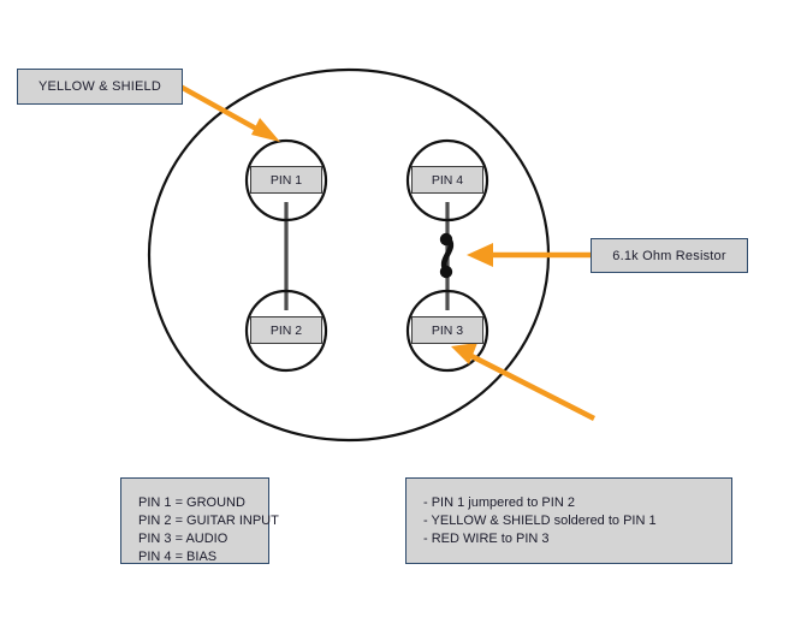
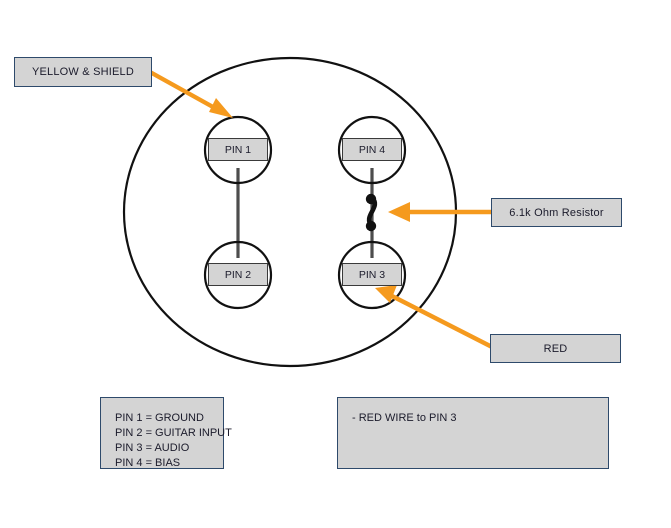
  PIN 1
  PIN 4
  PIN 2
  PIN 3
  YELLOW & SHIELD
  6.1k Ohm Resistor
+ RED
  PIN 1 = GROUND
  PIN 2 = GUITAR INPUT
  PIN 3 = AUDIO
  PIN 4 = BIAS
- - PIN 1 jumpered to PIN 2
- - YELLOW & SHIELD soldered to PIN 1
  - RED WIRE to PIN 3
